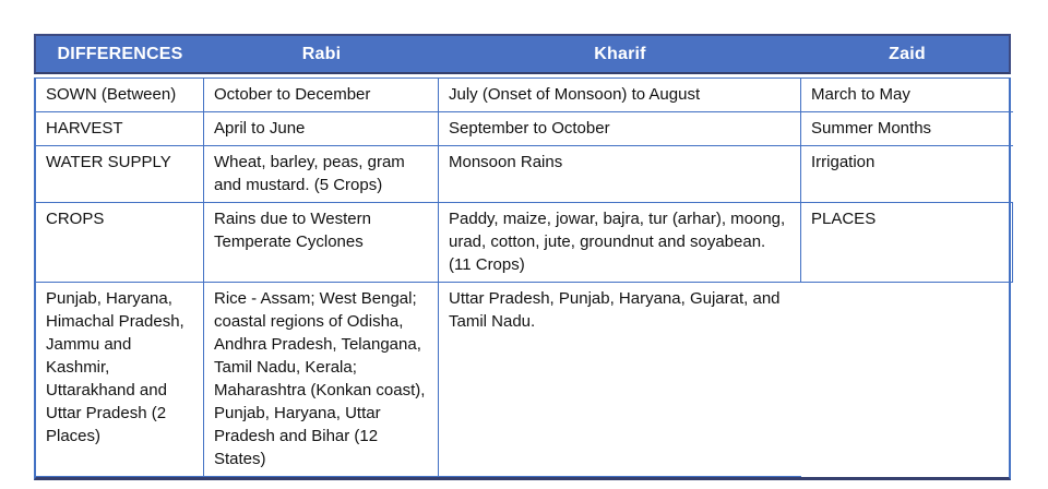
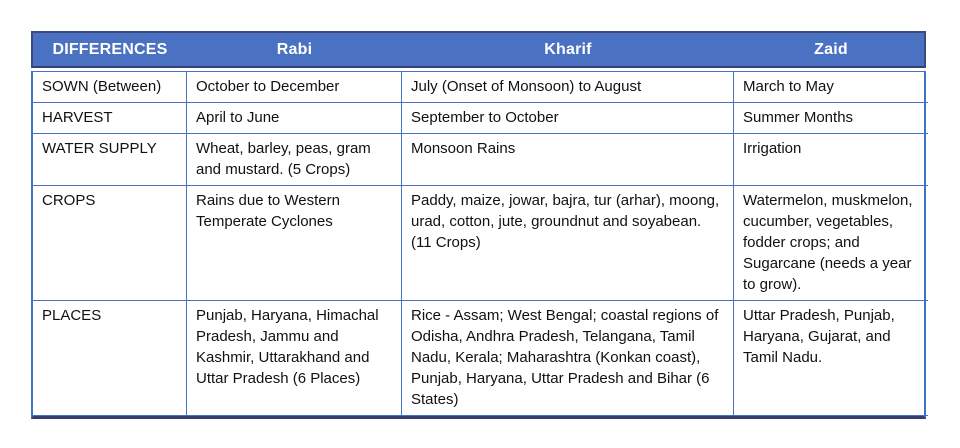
  DIFFERENCES
  Rabi
  Kharif
  Zaid
  SOWN (Between)
  October to December
  July (Onset of Monsoon) to August
  March to May
  HARVEST
  April to June
  September to October
  Summer Months
  WATER SUPPLY
  Wheat, barley, peas, gram and mustard. (5 Crops)
  Monsoon Rains
  Irrigation
  CROPS
  Rains due to Western Temperate Cyclones
  Paddy, maize, jowar, bajra, tur (arhar), moong, urad, cotton, jute, groundnut and soyabean. (11 Crops)
+ Watermelon, muskmelon, cucumber, vegetables, fodder crops; and Sugarcane (needs a year to grow).
  PLACES
- Punjab, Haryana, Himachal Pradesh, Jammu and Kashmir, Uttarakhand and Uttar Pradesh (2 Places)
+ Punjab, Haryana, Himachal Pradesh, Jammu and Kashmir, Uttarakhand and Uttar Pradesh (6 Places)
- Rice - Assam; West Bengal; coastal regions of Odisha, Andhra Pradesh, Telangana, Tamil Nadu, Kerala; Maharashtra (Konkan coast), Punjab, Haryana, Uttar Pradesh and Bihar (12 States)
+ Rice - Assam; West Bengal; coastal regions of Odisha, Andhra Pradesh, Telangana, Tamil Nadu, Kerala; Maharashtra (Konkan coast), Punjab, Haryana, Uttar Pradesh and Bihar (6 States)
  Uttar Pradesh, Punjab, Haryana, Gujarat, and Tamil Nadu.
